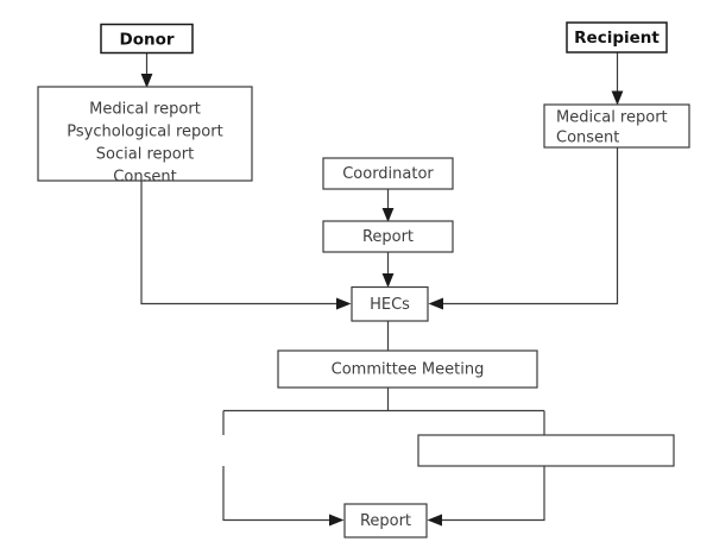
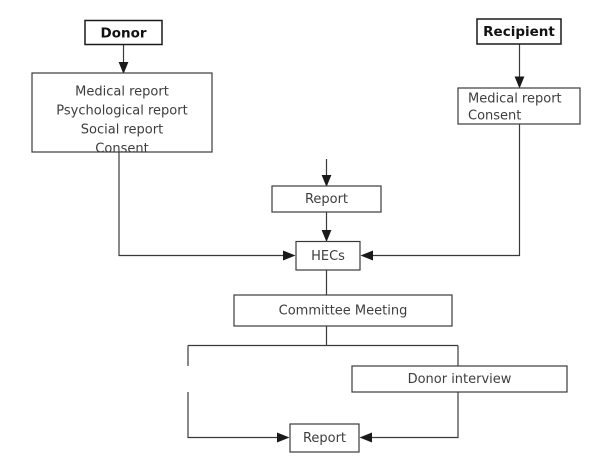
  Donor
  Medical report
  Psychological report
  Social report
  Consent
  Recipient
  Medical report
  Consent
- Coordinator
  Report
  HECs
  Committee Meeting
+ Donor interview
  Report
